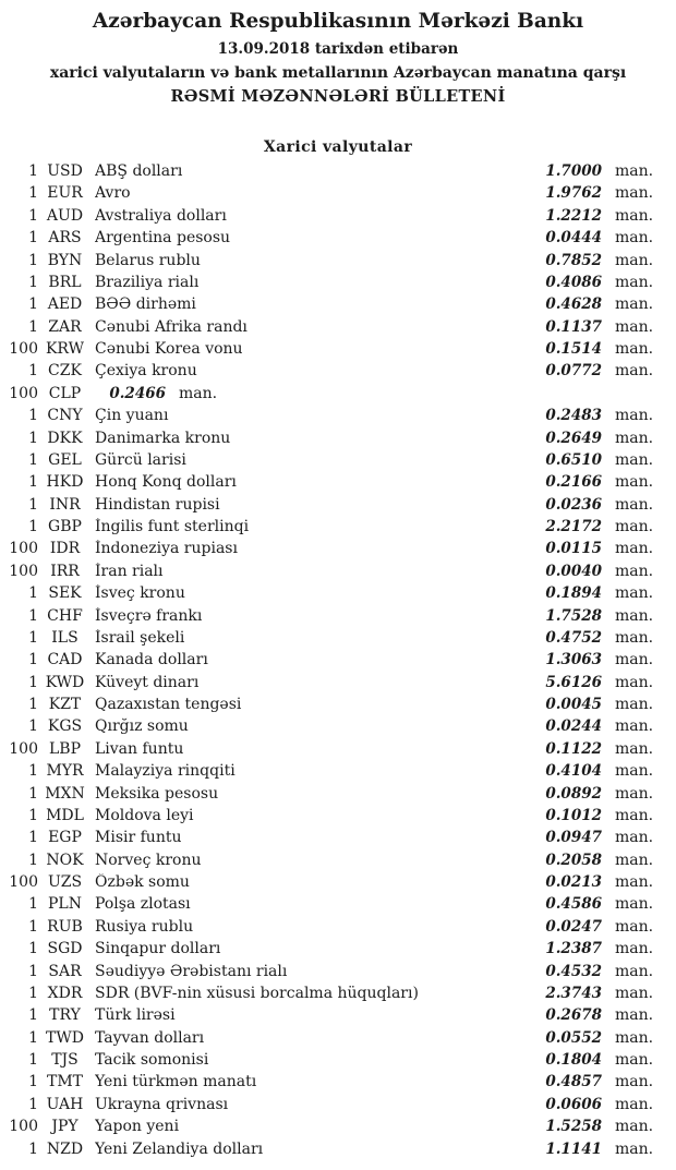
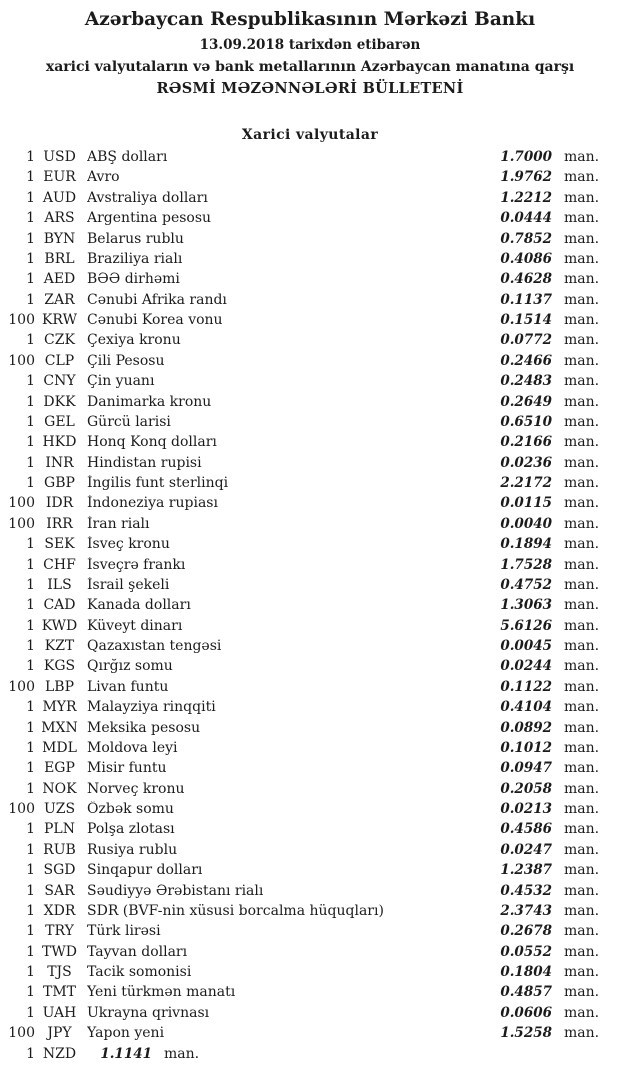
  Azərbaycan Respublikasının Mərkəzi Bankı
  13.09.2018 tarixdən etibarən
  xarici valyutaların və bank metallarının Azərbaycan manatına qarşı
  RƏSMİ MƏZƏNNƏLƏRİ BÜLLETENİ
  Xarici valyutalar
  1
  USD
  ABŞ dolları
  1.7000
  man.
  1
  EUR
  Avro
  1.9762
  man.
  1
  AUD
  Avstraliya dolları
  1.2212
  man.
  1
  ARS
  Argentina pesosu
  0.0444
  man.
  1
  BYN
  Belarus rublu
  0.7852
  man.
  1
  BRL
  Braziliya rialı
  0.4086
  man.
  1
  AED
  BƏƏ dirhəmi
  0.4628
  man.
  1
  ZAR
  Cənubi Afrika randı
  0.1137
  man.
  100
  KRW
  Cənubi Korea vonu
  0.1514
  man.
  1
  CZK
  Çexiya kronu
  0.0772
  man.
  100
  CLP
+ Çili Pesosu
  0.2466
  man.
  1
  CNY
  Çin yuanı
  0.2483
  man.
  1
  DKK
  Danimarka kronu
  0.2649
  man.
  1
  GEL
  Gürcü larisi
  0.6510
  man.
  1
  HKD
  Honq Konq dolları
  0.2166
  man.
  1
  INR
  Hindistan rupisi
  0.0236
  man.
  1
  GBP
  İngilis funt sterlinqi
  2.2172
  man.
  100
  IDR
  İndoneziya rupiası
  0.0115
  man.
  100
  IRR
  İran rialı
  0.0040
  man.
  1
  SEK
  İsveç kronu
  0.1894
  man.
  1
  CHF
  İsveçrə frankı
  1.7528
  man.
  1
  ILS
  İsrail şekeli
  0.4752
  man.
  1
  CAD
  Kanada dolları
  1.3063
  man.
  1
  KWD
  Küveyt dinarı
  5.6126
  man.
  1
  KZT
  Qazaxıstan tengəsi
  0.0045
  man.
  1
  KGS
  Qırğız somu
  0.0244
  man.
  100
  LBP
  Livan funtu
  0.1122
  man.
  1
  MYR
  Malayziya rinqqiti
  0.4104
  man.
  1
  MXN
  Meksika pesosu
  0.0892
  man.
  1
  MDL
  Moldova leyi
  0.1012
  man.
  1
  EGP
  Misir funtu
  0.0947
  man.
  1
  NOK
  Norveç kronu
  0.2058
  man.
  100
  UZS
  Özbək somu
  0.0213
  man.
  1
  PLN
  Polşa zlotası
  0.4586
  man.
  1
  RUB
  Rusiya rublu
  0.0247
  man.
  1
  SGD
  Sinqapur dolları
  1.2387
  man.
  1
  SAR
  Səudiyyə Ərəbistanı rialı
  0.4532
  man.
  1
  XDR
  SDR (BVF-nin xüsusi borcalma hüquqları)
  2.3743
  man.
  1
  TRY
  Türk lirəsi
  0.2678
  man.
  1
  TWD
  Tayvan dolları
  0.0552
  man.
  1
  TJS
  Tacik somonisi
  0.1804
  man.
  1
  TMT
  Yeni türkmən manatı
  0.4857
  man.
  1
  UAH
  Ukrayna qrivnası
  0.0606
  man.
  100
  JPY
  Yapon yeni
  1.5258
  man.
  1
  NZD
- Yeni Zelandiya dolları
  1.1141
  man.
